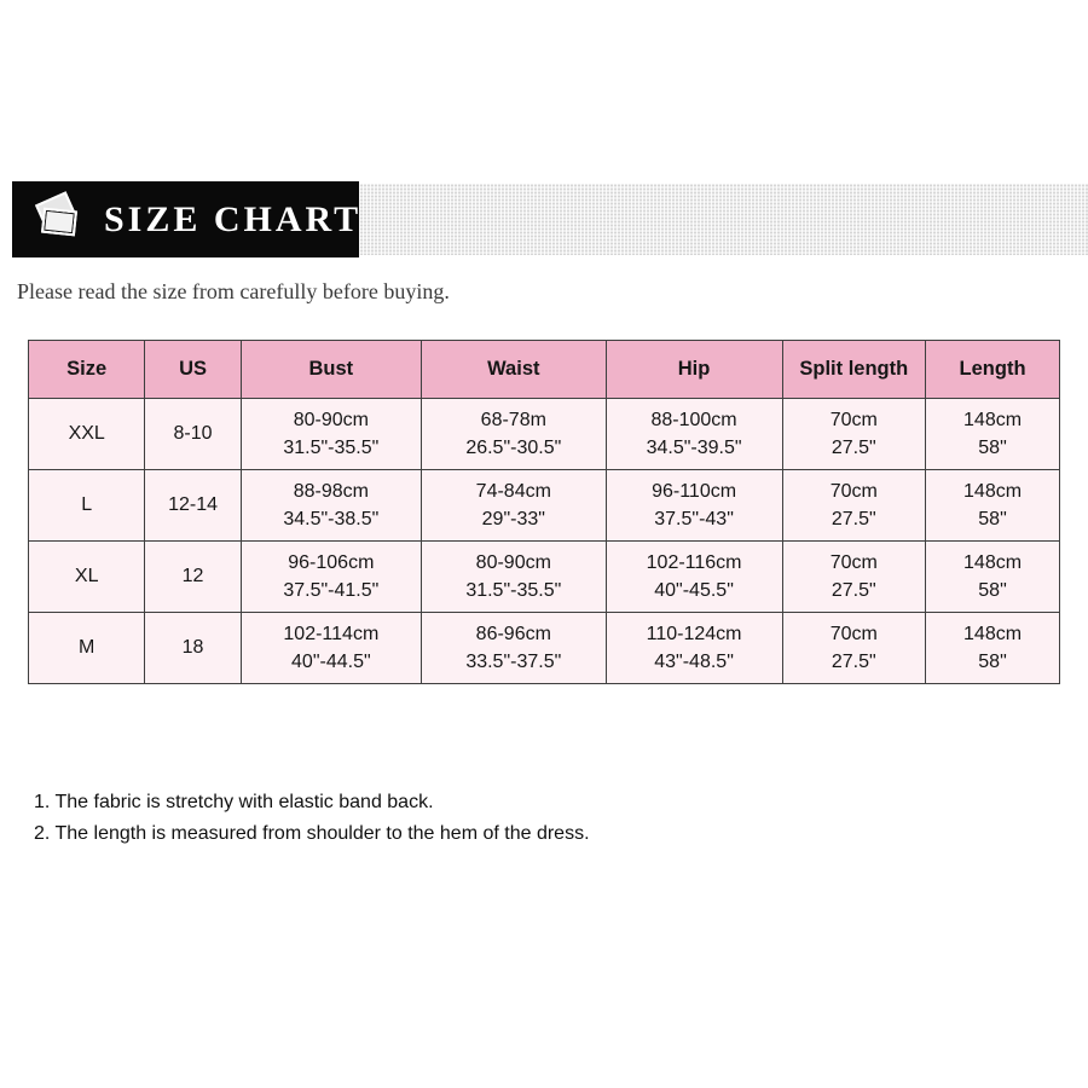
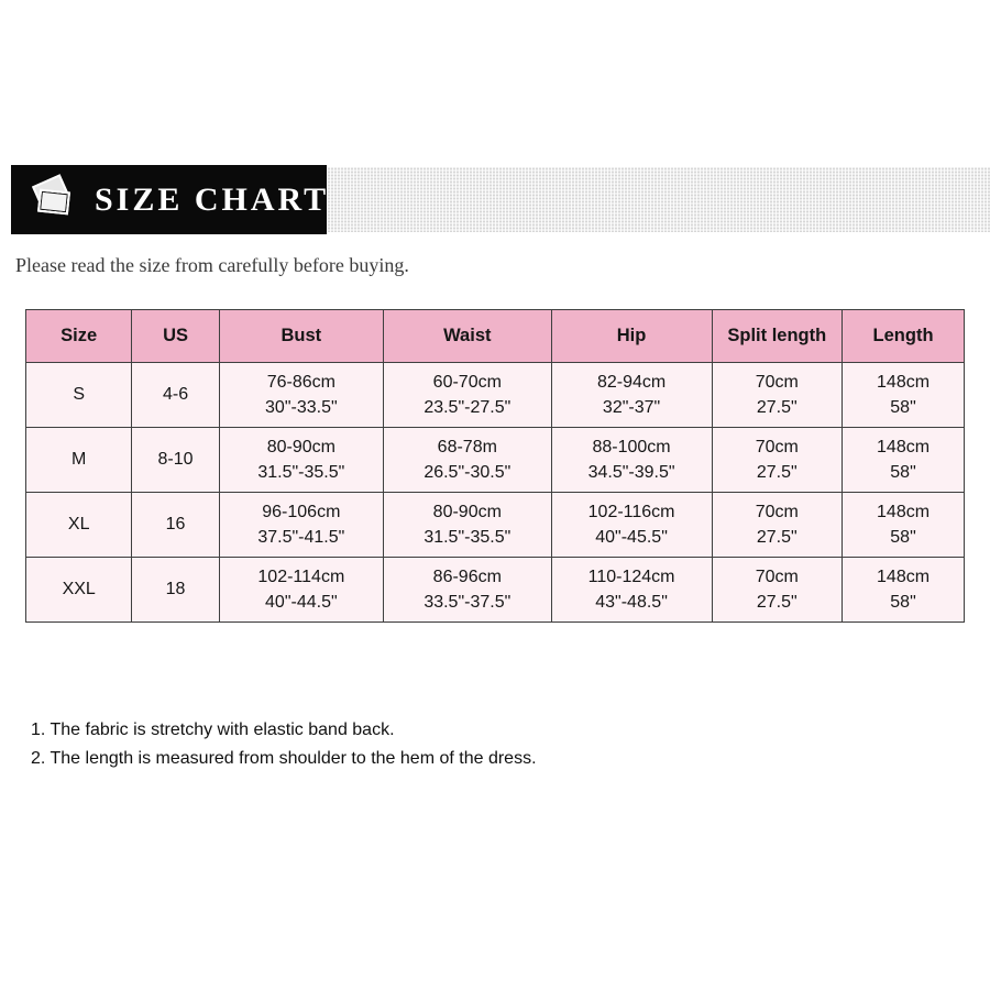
  SIZE CHART
  Please read the size from carefully before buying.
  Size	US	Bust	Waist	Hip	Split length	Length
+ S	4-6	76-86cm30"-33.5"	60-70cm23.5"-27.5"	82-94cm32"-37"	70cm27.5"	148cm58"
- XXL	8-10	80-90cm31.5"-35.5"	68-78m26.5"-30.5"	88-100cm34.5"-39.5"	70cm27.5"	148cm58"
+ M	8-10	80-90cm31.5"-35.5"	68-78m26.5"-30.5"	88-100cm34.5"-39.5"	70cm27.5"	148cm58"
- L	12-14	88-98cm34.5"-38.5"	74-84cm29"-33"	96-110cm37.5"-43"	70cm27.5"	148cm58"
- XL	12	96-106cm37.5"-41.5"	80-90cm31.5"-35.5"	102-116cm40"-45.5"	70cm27.5"	148cm58"
+ XL	16	96-106cm37.5"-41.5"	80-90cm31.5"-35.5"	102-116cm40"-45.5"	70cm27.5"	148cm58"
- M	18	102-114cm40"-44.5"	86-96cm33.5"-37.5"	110-124cm43"-48.5"	70cm27.5"	148cm58"
+ XXL	18	102-114cm40"-44.5"	86-96cm33.5"-37.5"	110-124cm43"-48.5"	70cm27.5"	148cm58"
  1. The fabric is stretchy with elastic band back.
  2. The length is measured from shoulder to the hem of the dress.
